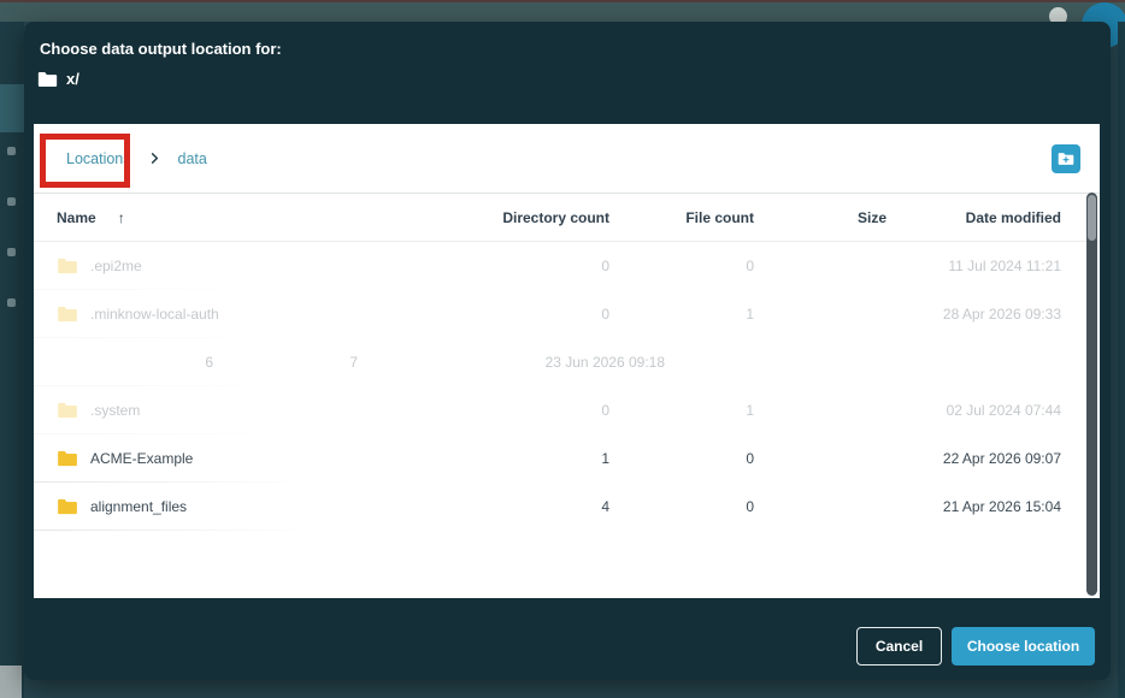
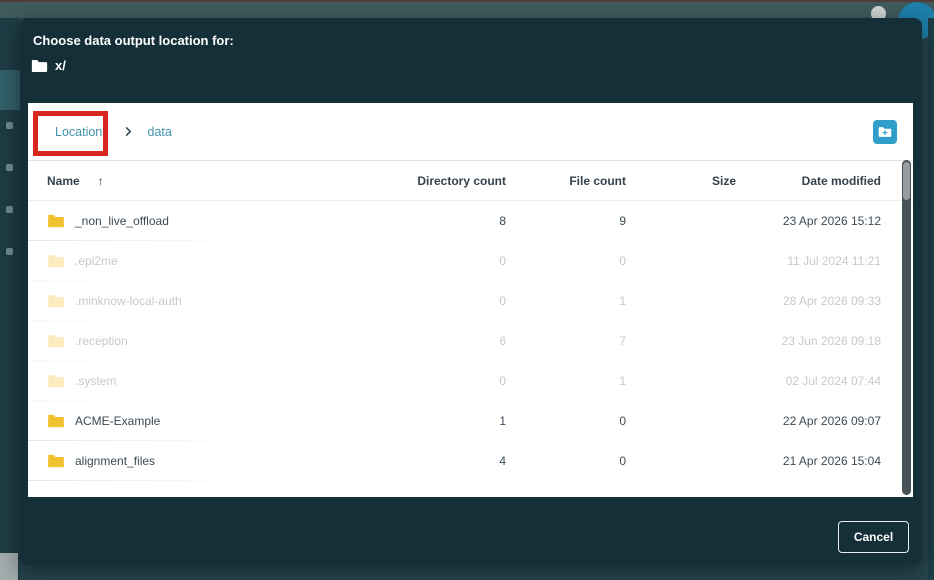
  Choose data output location for:
  x/
  Locations
  data
  Name
  ↑
  Directory count
  File count
  Size
  Date modified
+ _non_live_offload
+ 8
+ 9
+ 23 Apr 2026 15:12
  .epi2me
  0
  0
  11 Jul 2024 11:21
  .minknow-local-auth
  0
  1
  28 Apr 2026 09:33
+ .reception
  6
  7
  23 Jun 2026 09:18
  .system
  0
  1
  02 Jul 2024 07:44
  ACME-Example
  1
  0
  22 Apr 2026 09:07
  alignment_files
  4
  0
  21 Apr 2026 15:04
  Cancel
- Choose location
